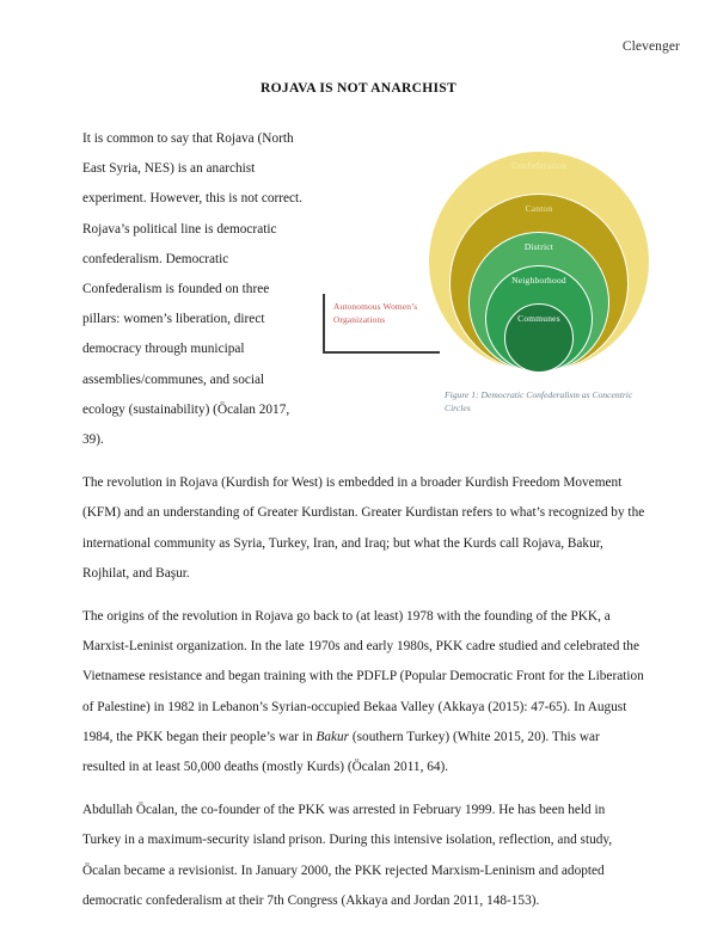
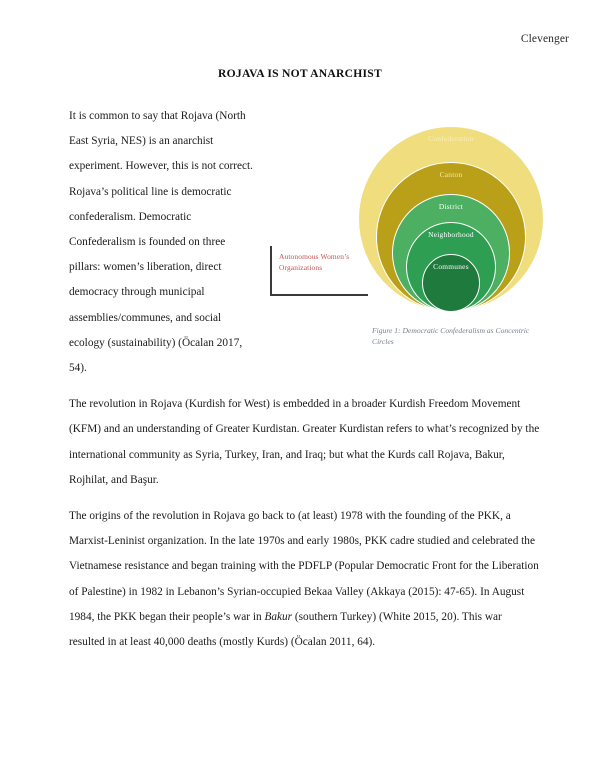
  Clevenger
  ROJAVA IS NOT ANARCHIST
- It is common to say that Rojava (North East Syria, NES) is an anarchist experiment. However, this is not correct. Rojava’s political line is democratic confederalism. Democratic Confederalism is founded on three pillars: women’s liberation, direct democracy through municipal assemblies/communes, and social ecology (sustainability) (Öcalan 2017, 39).
+ It is common to say that Rojava (North East Syria, NES) is an anarchist experiment. However, this is not correct. Rojava’s political line is democratic confederalism. Democratic Confederalism is founded on three pillars: women’s liberation, direct democracy through municipal assemblies/communes, and social ecology (sustainability) (Öcalan 2017, 54).
  The revolution in Rojava (Kurdish for West) is embedded in a broader Kurdish Freedom Movement (KFM) and an understanding of Greater Kurdistan. Greater Kurdistan refers to what’s recognized by the international community as Syria, Turkey, Iran, and Iraq; but what the Kurds call Rojava, Bakur, Rojhilat, and Başur.
- The origins of the revolution in Rojava go back to (at least) 1978 with the founding of the PKK, a Marxist-Leninist organization. In the late 1970s and early 1980s, PKK cadre studied and celebrated the Vietnamese resistance and began training with the PDFLP (Popular Democratic Front for the Liberation of Palestine) in 1982 in Lebanon’s Syrian-occupied Bekaa Valley (Akkaya (2015): 47-65). In August 1984, the PKK began their people’s war in Bakur (southern Turkey) (White 2015, 20). This war resulted in at least 50,000 deaths (mostly Kurds) (Öcalan 2011, 64).
+ The origins of the revolution in Rojava go back to (at least) 1978 with the founding of the PKK, a Marxist-Leninist organization. In the late 1970s and early 1980s, PKK cadre studied and celebrated the Vietnamese resistance and began training with the PDFLP (Popular Democratic Front for the Liberation of Palestine) in 1982 in Lebanon’s Syrian-occupied Bekaa Valley (Akkaya (2015): 47-65). In August 1984, the PKK began their people’s war in Bakur (southern Turkey) (White 2015, 20). This war resulted in at least 40,000 deaths (mostly Kurds) (Öcalan 2011, 64).
- Abdullah Öcalan, the co-founder of the PKK was arrested in February 1999. He has been held in Turkey in a maximum-security island prison. During this intensive isolation, reflection, and study, Öcalan became a revisionist. In January 2000, the PKK rejected Marxism-Leninism and adopted democratic confederalism at their 7th Congress (Akkaya and Jordan 2011, 148-153).
  Confederation
  Canton
  District
  Neighborhood
  Communes
  Autonomous Women’s Organizations
  Figure 1: Democratic Confederalism as Concentric Circles
